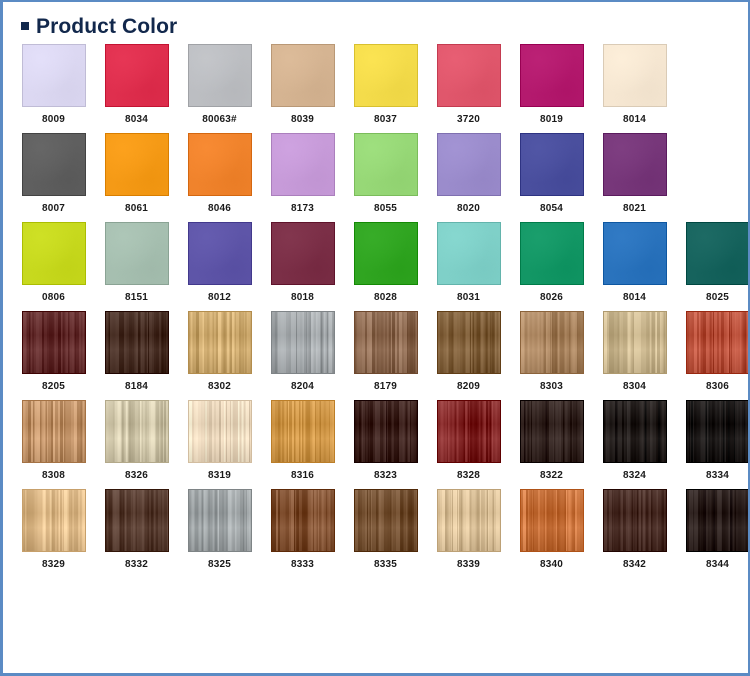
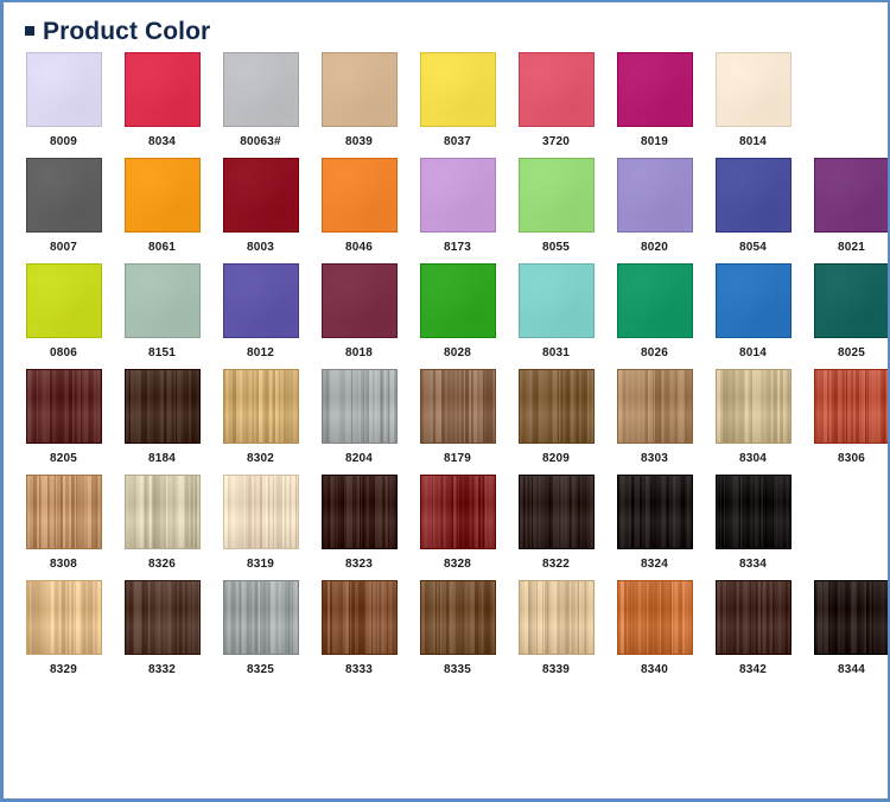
  Product Color
  8009
  8034
  80063#
  8039
  8037
  3720
  8019
  8014
  8007
  8061
+ 8003
  8046
  8173
  8055
  8020
  8054
  8021
  0806
  8151
  8012
  8018
  8028
  8031
  8026
  8014
  8025
  8205
  8184
  8302
  8204
  8179
  8209
  8303
  8304
  8306
  8308
  8326
  8319
- 8316
  8323
  8328
  8322
  8324
  8334
  8329
  8332
  8325
  8333
  8335
  8339
  8340
  8342
  8344
